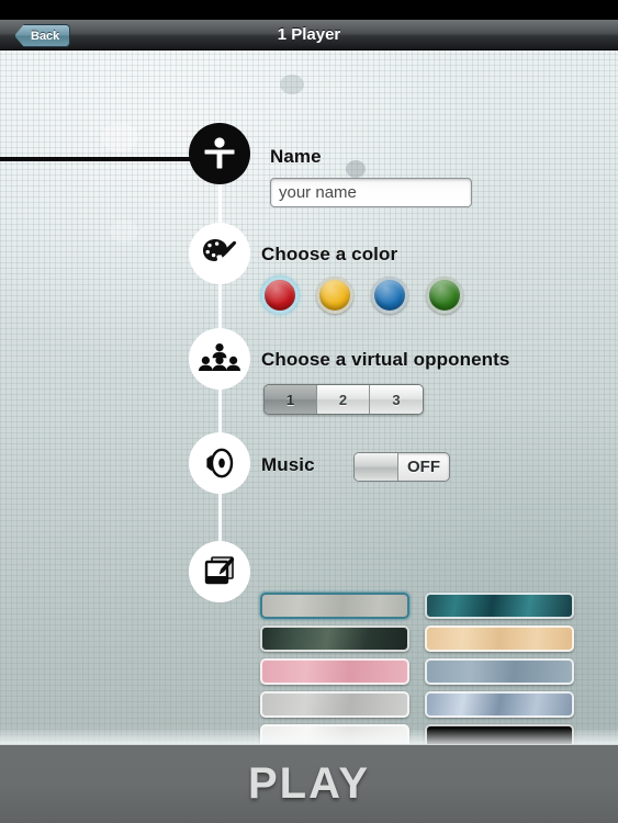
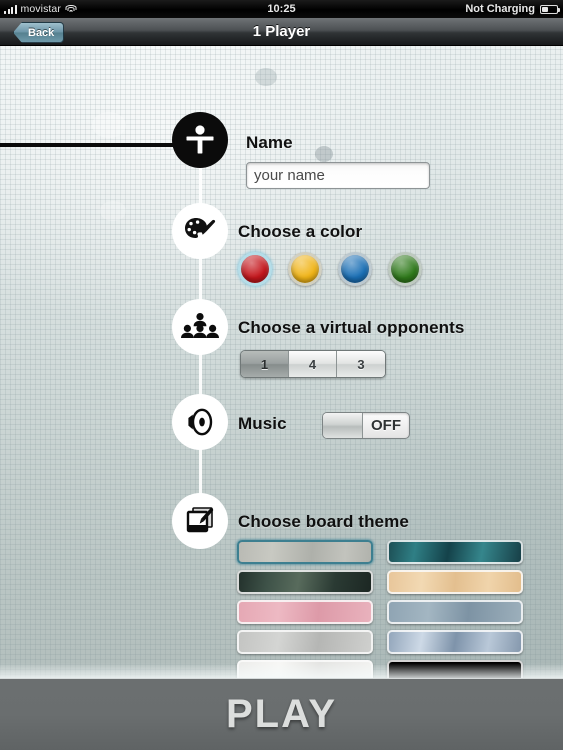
+ movistar
+ 10:25
+ Not Charging
  Back
  1 Player
  Name
  your name
  Choose a color
  Choose a virtual opponents
  1
- 2
+ 4
  3
  Music
  OFF
+ Choose board theme
  PLAY
